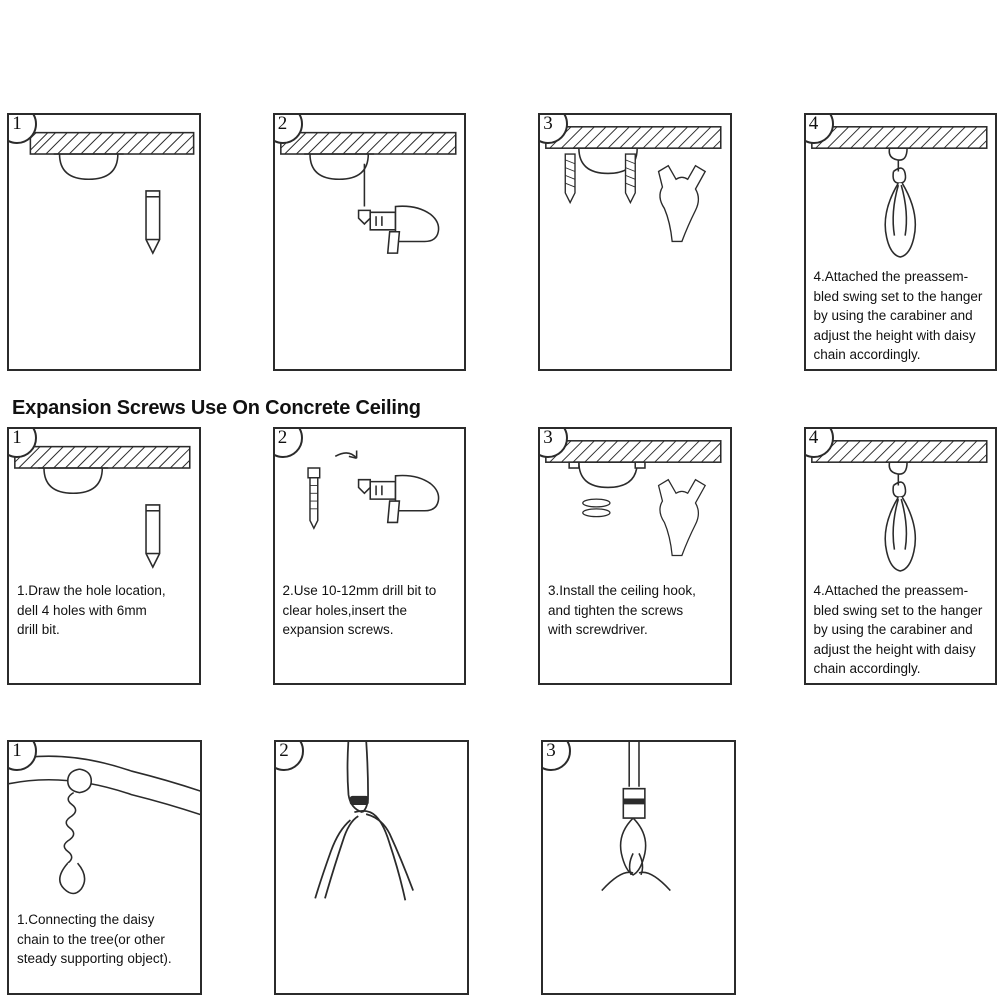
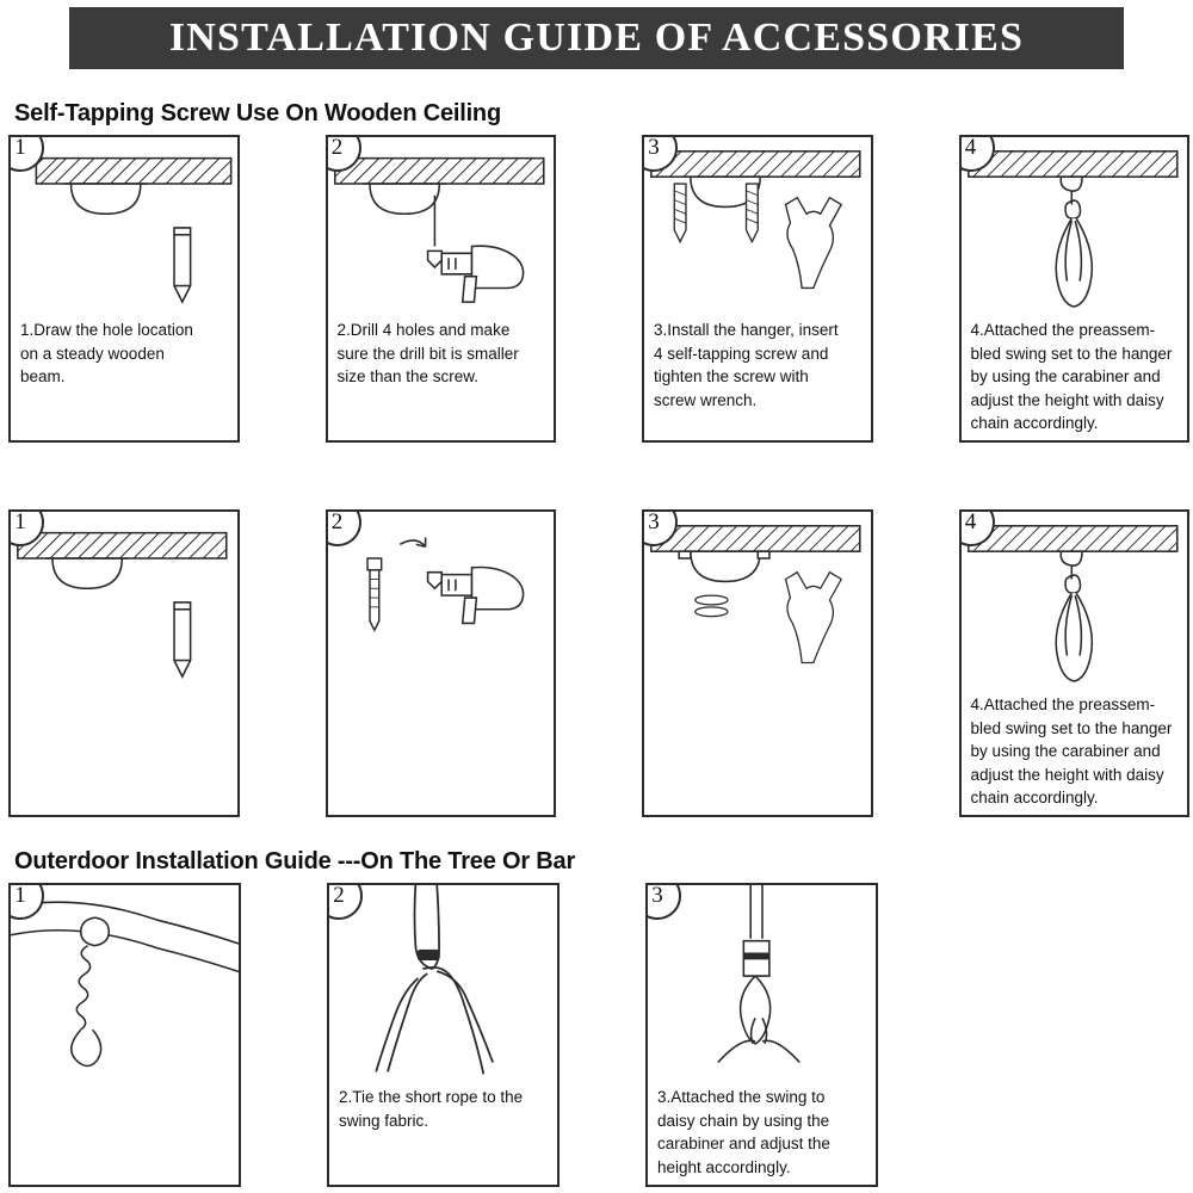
+ INSTALLATION GUIDE OF ACCESSORIES
+ Self-Tapping Screw Use On Wooden Ceiling
  1
+ 1.Draw the hole location
+ on a steady wooden
+ beam.
  2
+ 2.Drill 4 holes and make
+ sure the drill bit is smaller
+ size than the screw.
  3
+ 3.Install the hanger, insert
+ 4 self-tapping screw and
+ tighten the screw with
+ screw wrench.
  4
  4.Attached the preassem-
  bled swing set to the hanger
  by using the carabiner and
  adjust the height with daisy
  chain accordingly.
- Expansion Screws Use On Concrete Ceiling
  1
- 1.Draw the hole location,
- dell 4 holes with 6mm
- drill bit.
  2
- 2.Use 10-12mm drill bit to
- clear holes,insert the
- expansion screws.
  3
- 3.Install the ceiling hook,
- and tighten the screws
- with screwdriver.
  4
  4.Attached the preassem-
  bled swing set to the hanger
  by using the carabiner and
  adjust the height with daisy
  chain accordingly.
+ Outerdoor Installation Guide ---On The Tree Or Bar
  1
- 1.Connecting the daisy
- chain to the tree(or other
- steady supporting object).
  2
+ 2.Tie the short rope to the
+ swing fabric.
  3
+ 3.Attached the swing to
+ daisy chain by using the
+ carabiner and adjust the
+ height accordingly.
